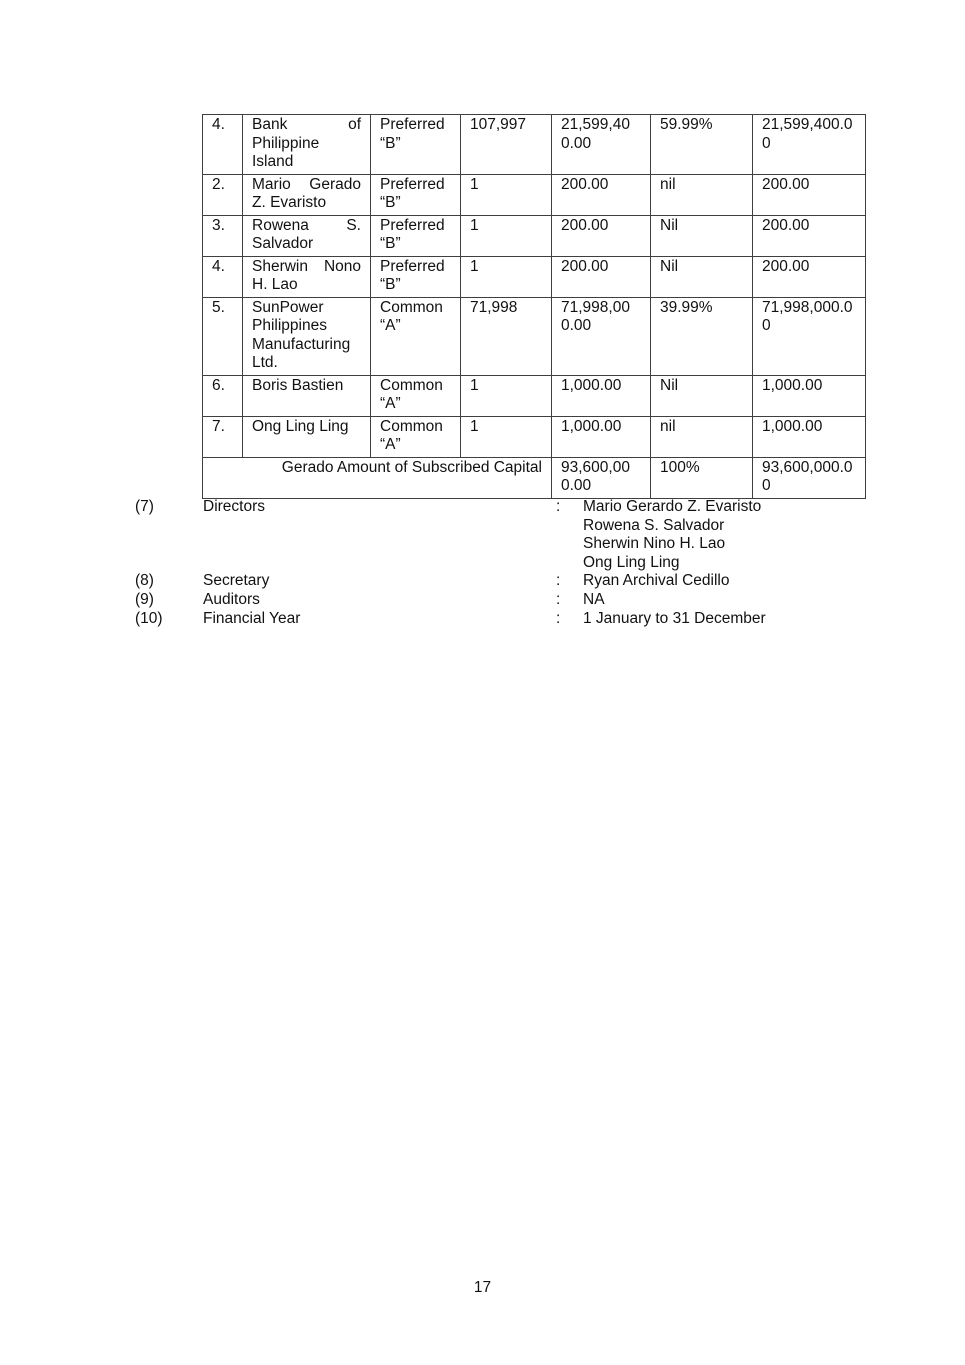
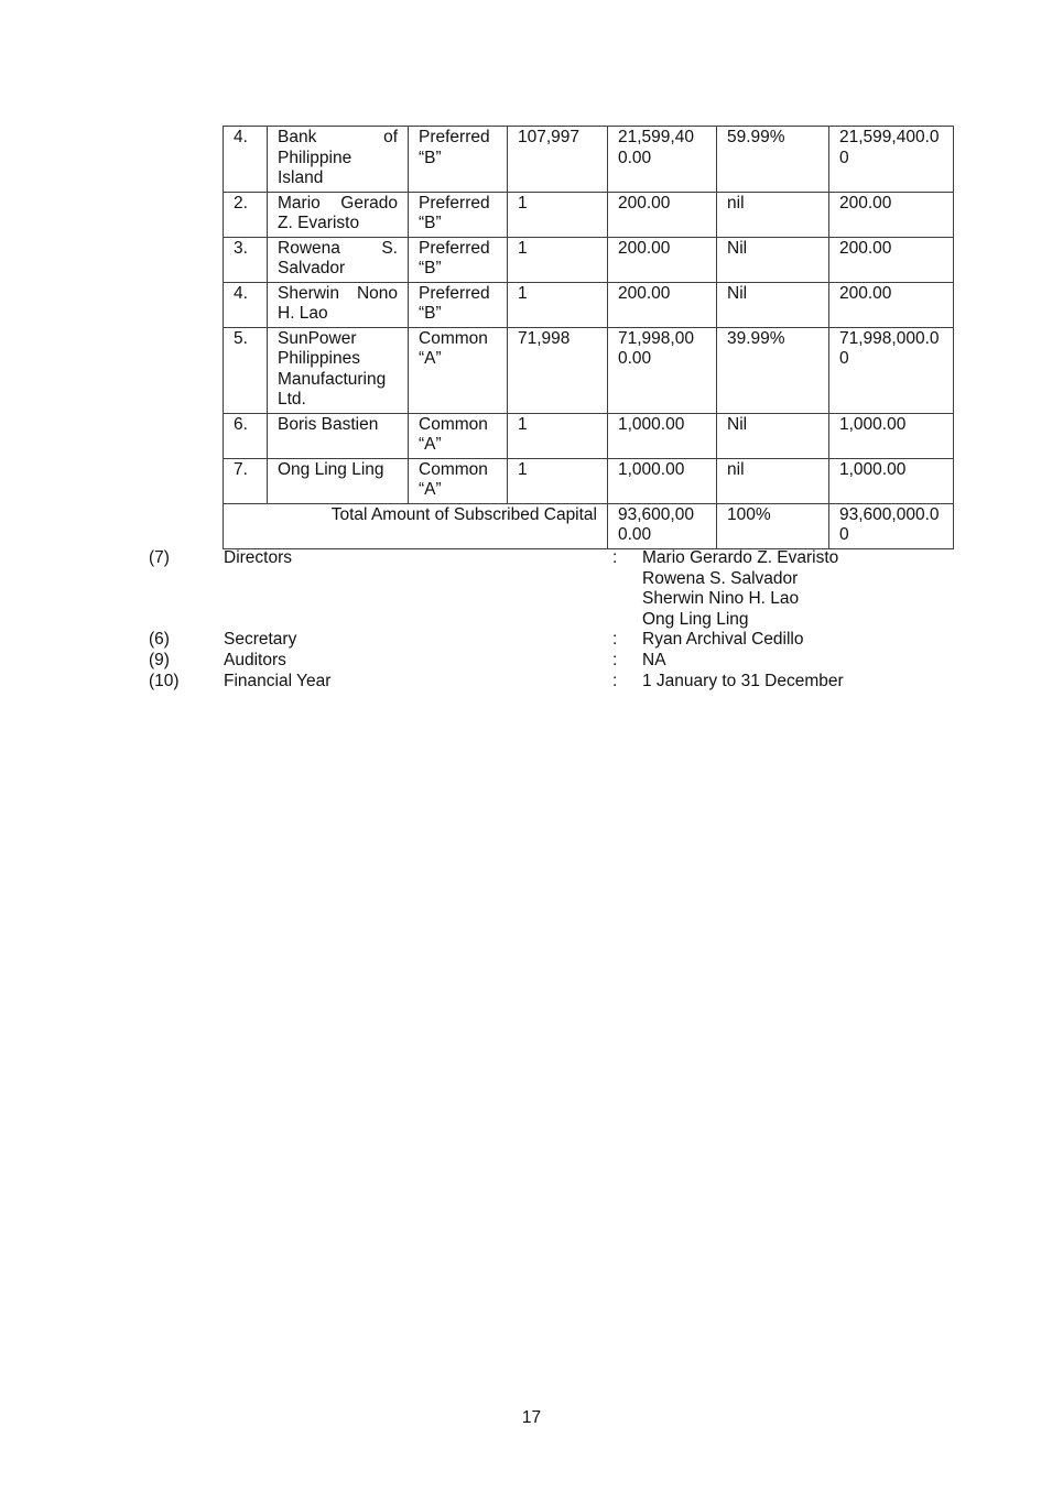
  4.	Bank of Philippine Island	Preferred “B”	107,997	21,599,400.00	59.99%	21,599,400.00
  2.	Mario Gerado Z. Evaristo	Preferred “B”	1	200.00	nil	200.00
  3.	Rowena S. Salvador	Preferred “B”	1	200.00	Nil	200.00
  4.	Sherwin Nono H. Lao	Preferred “B”	1	200.00	Nil	200.00
  5.	SunPower Philippines Manufacturing Ltd.	Common “A”	71,998	71,998,000.00	39.99%	71,998,000.00
  6.	Boris Bastien	Common “A”	1	1,000.00	Nil	1,000.00
  7.	Ong Ling Ling	Common “A”	1	1,000.00	nil	1,000.00
- Gerado Amount of Subscribed Capital	93,600,000.00	100%	93,600,000.00
+ Total Amount of Subscribed Capital	93,600,000.00	100%	93,600,000.00
  (7)
  Directors
  :
  Mario Gerardo Z. Evaristo
  Rowena S. Salvador
  Sherwin Nino H. Lao
  Ong Ling Ling
- (8)
+ (6)
  Secretary
  :
  Ryan Archival Cedillo
  (9)
  Auditors
  :
  NA
  (10)
  Financial Year
  :
  1 January to 31 December
  17
